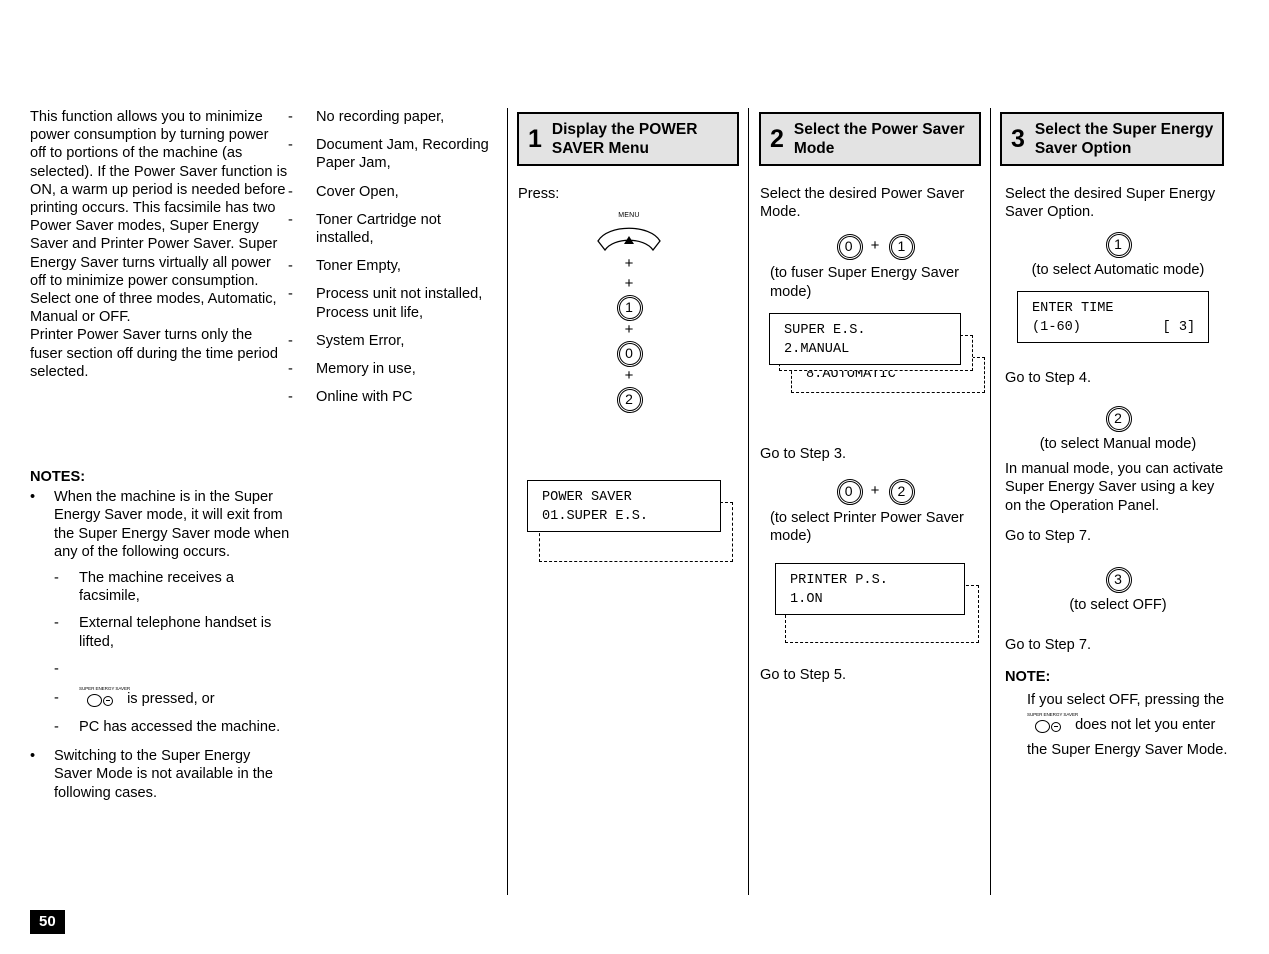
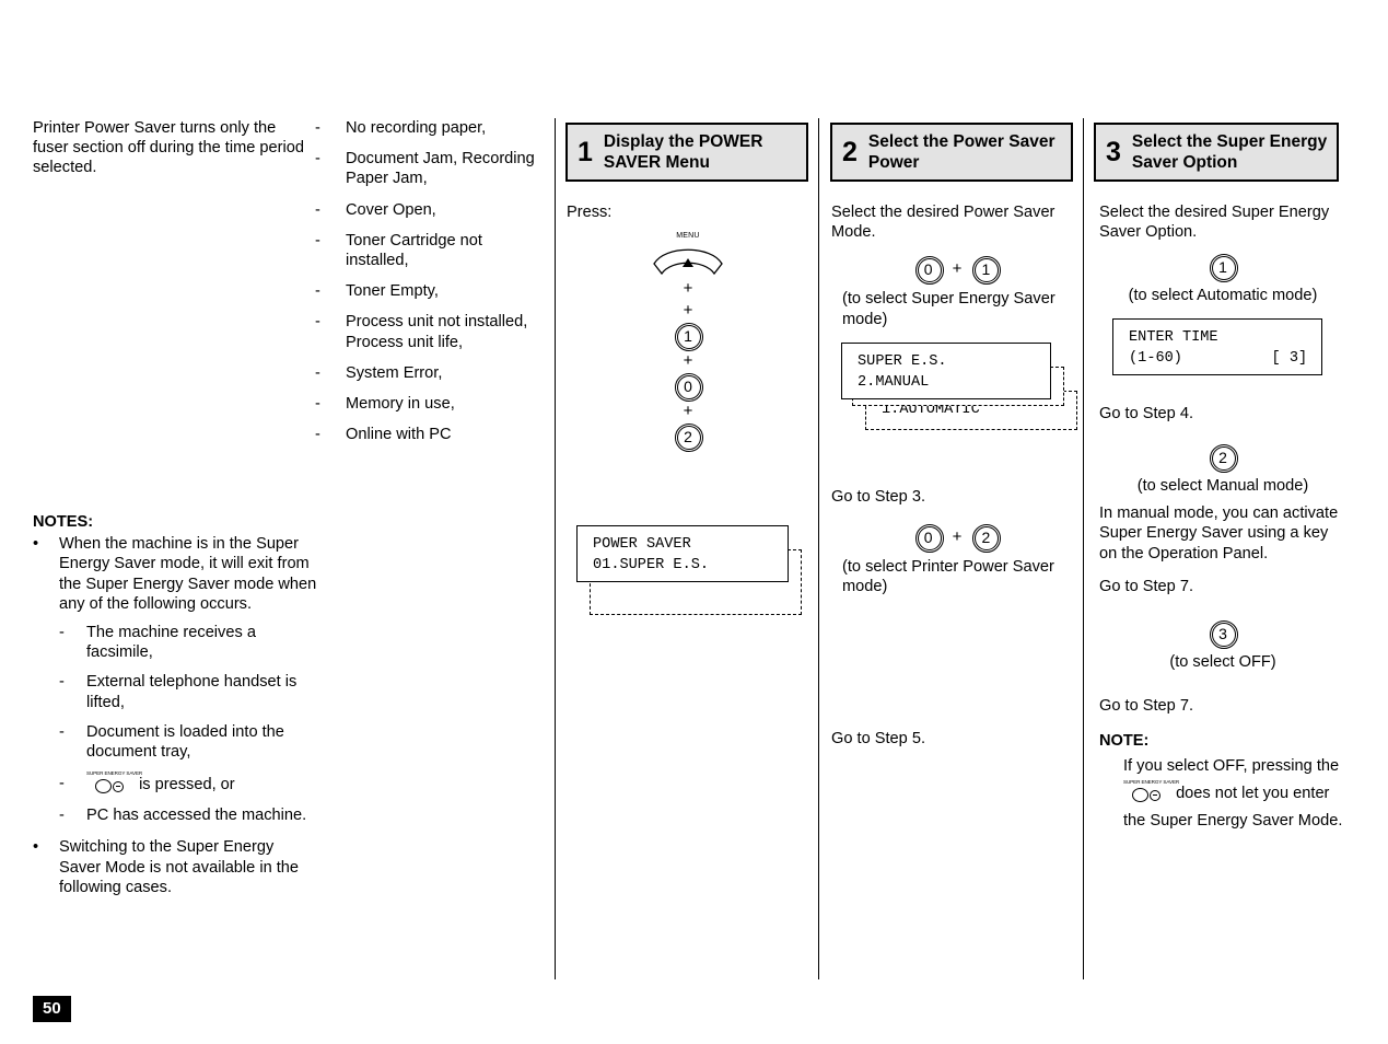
- This function allows you to minimize power consumption by turning power off to portions of the machine (as selected). If the Power Saver function is ON, a warm up period is needed before printing occurs. This facsimile has two Power Saver modes, Super Energy Saver and Printer Power Saver. Super Energy Saver turns virtually all power off to minimize power consumption. Select one of three modes, Automatic, Manual or OFF.
  Printer Power Saver turns only the fuser section off during the time period selected.
  NOTES:
  •
  When the machine is in the Super Energy Saver mode, it will exit from the Super Energy Saver mode when any of the following occurs.
  -
  The machine receives a facsimile,
  -
  External telephone handset is lifted,
  -
+ Document is loaded into the document tray,
  -
  is pressed, or
  -
  PC has accessed the machine.
  •
  Switching to the Super Energy Saver Mode is not available in the following cases.
  -
  No recording paper,
  -
  Document Jam, Recording Paper Jam,
  -
  Cover Open,
  -
  Toner Cartridge not installed,
  -
  Toner Empty,
  -
  Process unit not installed, Process unit life,
  -
  System Error,
  -
  Memory in use,
  -
  Online with PC
  1
  Display the POWER SAVER Menu
  Press:
  +
  +
  1
  +
  0
  +
  2
  POWER SAVER
  01.SUPER E.S.
  2
- Select the Power Saver Mode
+ Select the Power Saver Power
  Select the desired Power Saver Mode.
  0
  +
  1
- (to fuser Super Energy Saver mode)
+ (to select Super Energy Saver mode)
- 8.AUTOMATIC
+ 1.AUTOMATIC
  SUPER E.S.
  2.MANUAL
  Go to Step 3.
  0
  +
  2
  (to select Printer Power Saver mode)
- PRINTER P.S.
- 1.ON
  Go to Step 5.
  3
  Select the Super Energy Saver Option
  Select the desired Super Energy Saver Option.
  1
  (to select Automatic mode)
  ENTER TIME
  (1-60) [ 3]
  Go to Step 4.
  2
  (to select Manual mode)
  In manual mode, you can activate Super Energy Saver using a key on the Operation Panel.
  Go to Step 7.
  3
  (to select OFF)
  Go to Step 7.
  NOTE:
  If you select OFF, pressing the
  does not let you enter the Super Energy Saver Mode.
  50
